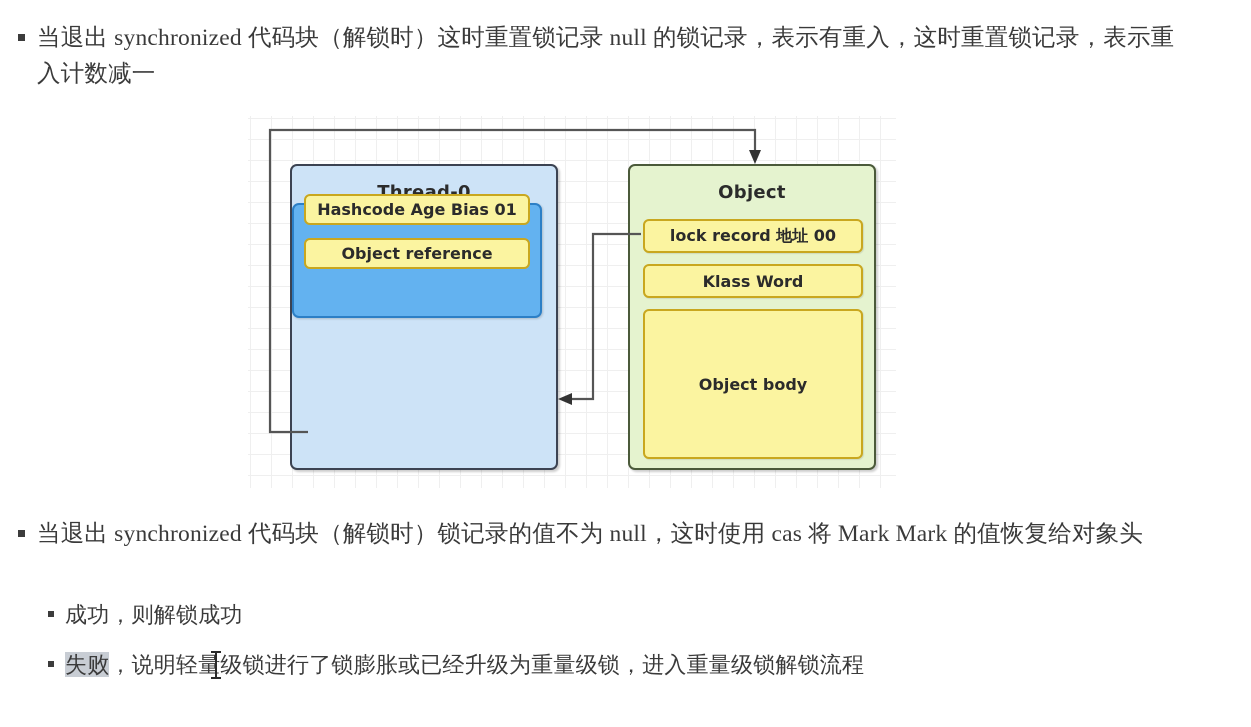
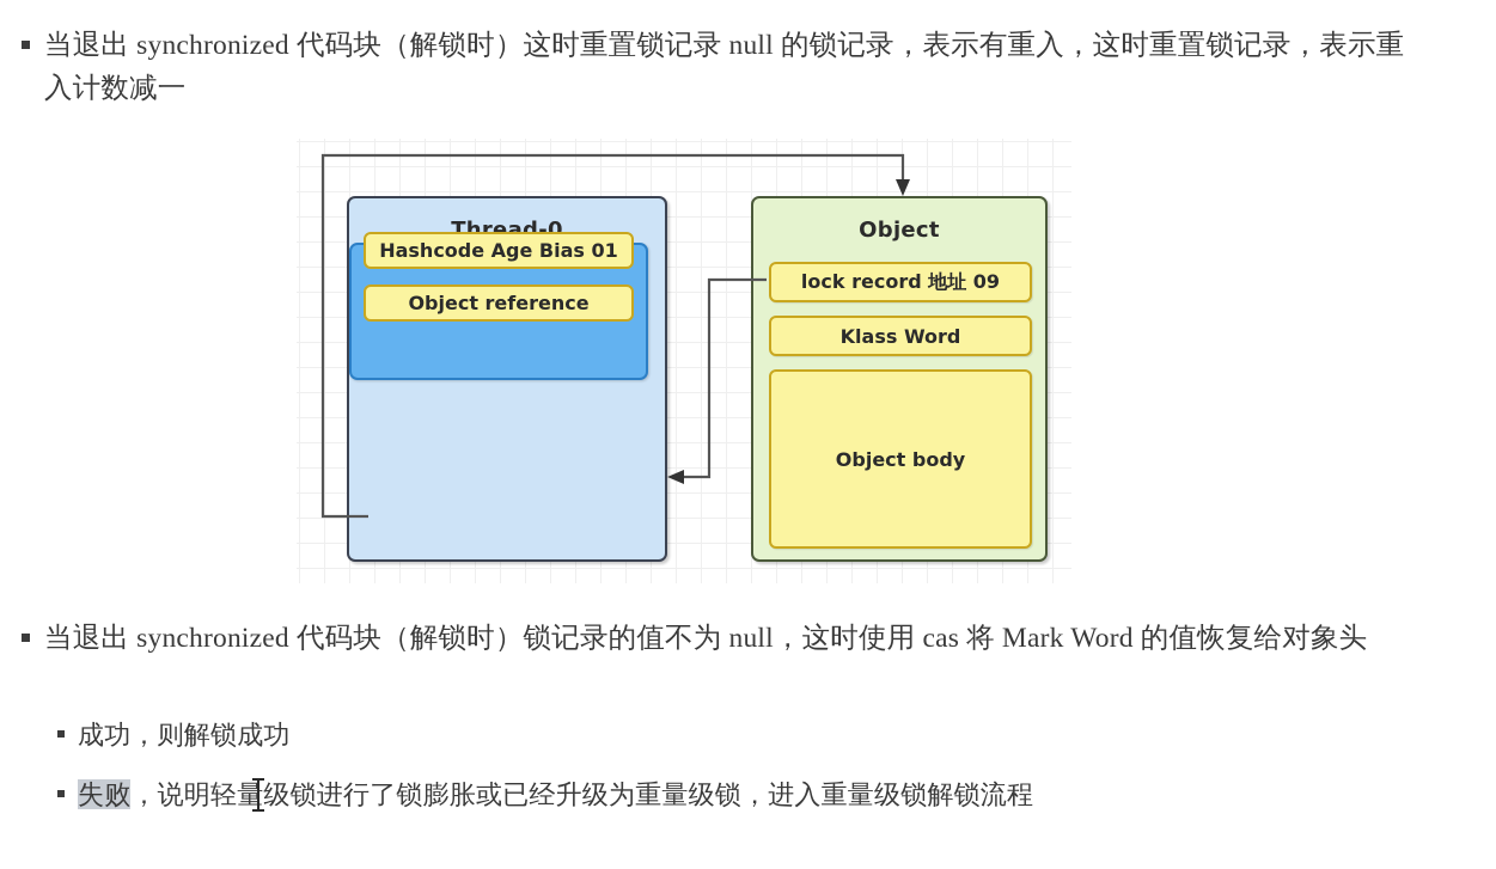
  当退出 synchronized 代码块（解锁时）这时重置锁记录 null 的锁记录，表示有重入，这时重置锁记录，表示重入计数减一
  Thread-0
  Hashcode Age Bias 01
  Object reference
  Object
- lock record 地址 00
+ lock record 地址 09
  Klass Word
  Object body
- 当退出 synchronized 代码块（解锁时）锁记录的值不为 null，这时使用 cas 将 Mark Mark 的值恢复给对象头
+ 当退出 synchronized 代码块（解锁时）锁记录的值不为 null，这时使用 cas 将 Mark Word 的值恢复给对象头
  成功，则解锁成功
  失败，说明轻量级锁进行了锁膨胀或已经升级为重量级锁，进入重量级锁解锁流程
